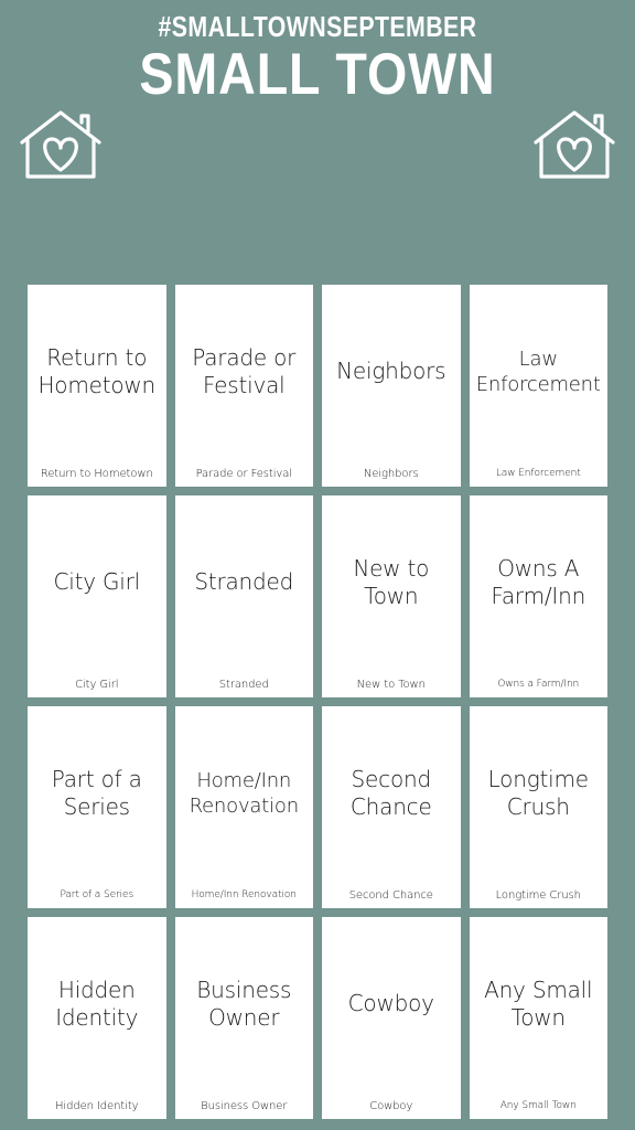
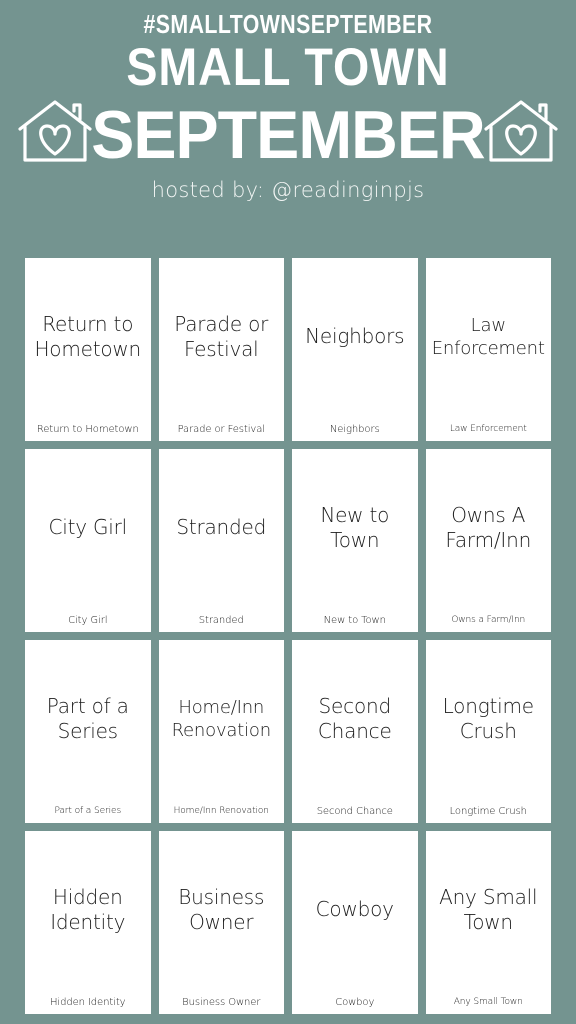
  #SMALLTOWNSEPTEMBER
  SMALL TOWN
+ SEPTEMBER
+ hosted by: @readinginpjs
  Return to Hometown
  Return to Hometown
  Parade or Festival
  Parade or Festival
  Neighbors
  Neighbors
  Law Enforcement
  Law Enforcement
  City Girl
  City Girl
  Stranded
  Stranded
  New to Town
  New to Town
  Owns A Farm/Inn
  Owns a Farm/Inn
  Part of a Series
  Part of a Series
  Home/Inn Renovation
  Home/Inn Renovation
  Second Chance
  Second Chance
  Longtime Crush
  Longtime Crush
  Hidden Identity
  Hidden Identity
  Business Owner
  Business Owner
  Cowboy
  Cowboy
  Any Small Town
  Any Small Town
